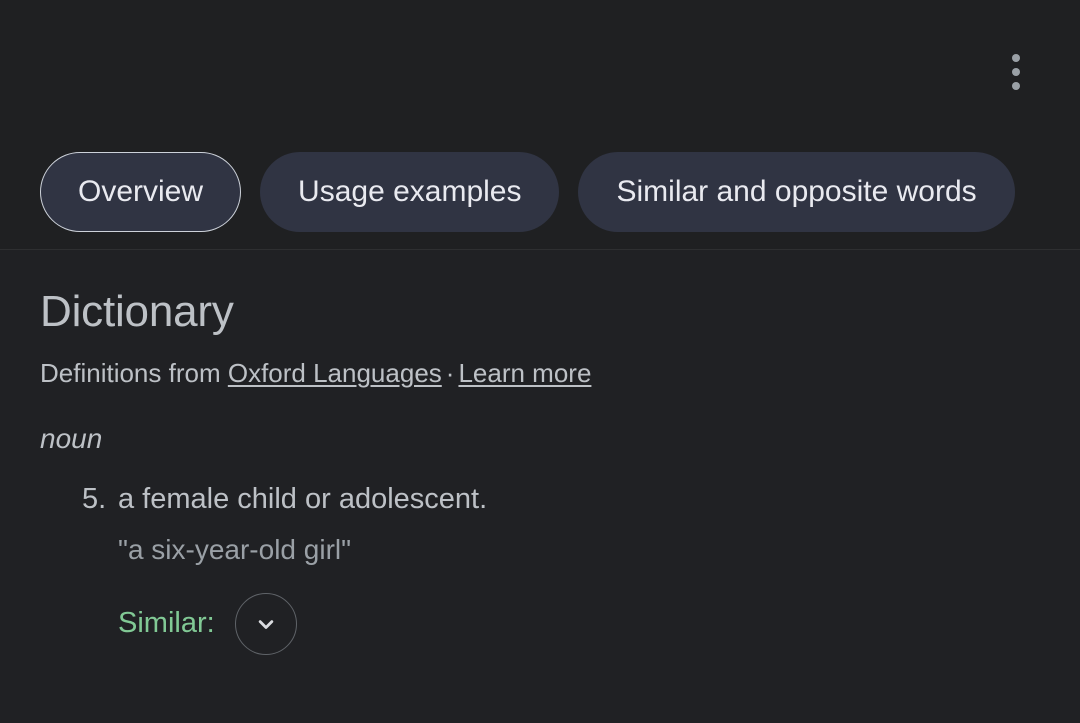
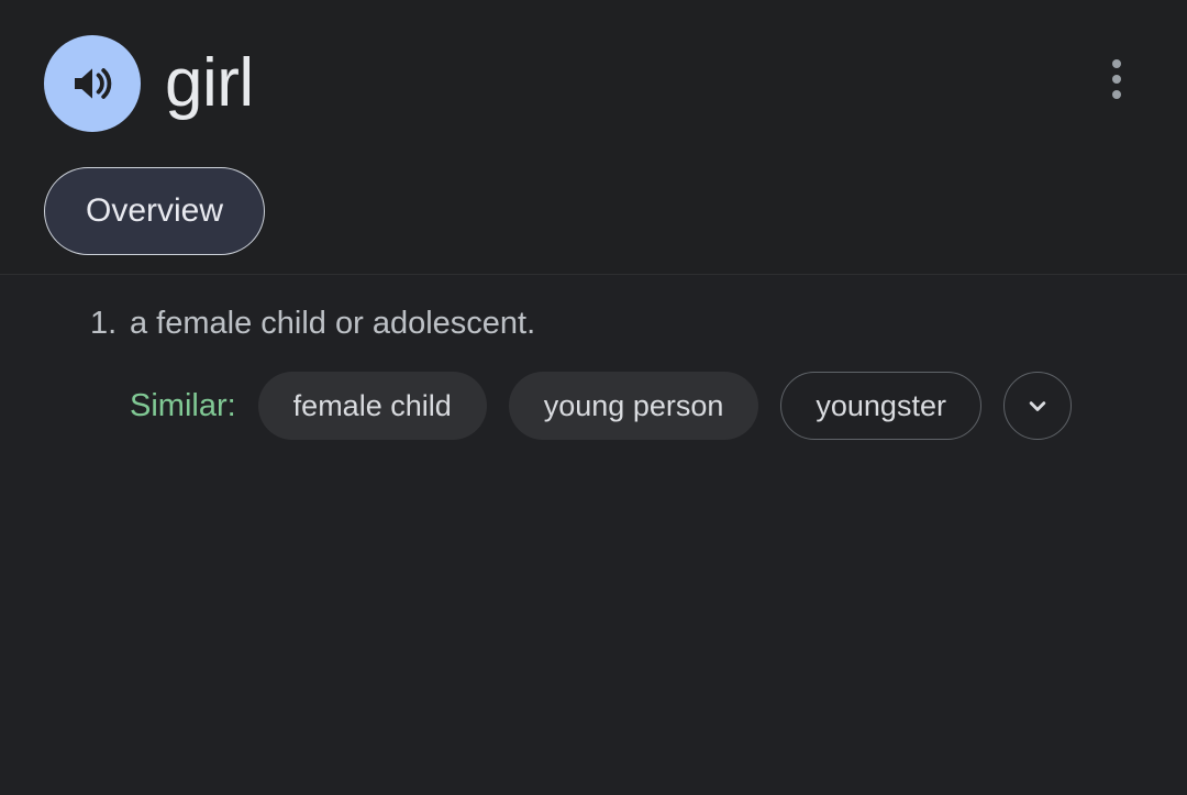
+ girl
  Overview
- Usage examples
- Similar and opposite words
- Dictionary
- Definitions from Oxford Languages · Learn more
- noun
- 5.
+ 1.
  a female child or adolescent.
- "a six-year-old girl"
  Similar:
+ female child
+ young person
+ youngster
